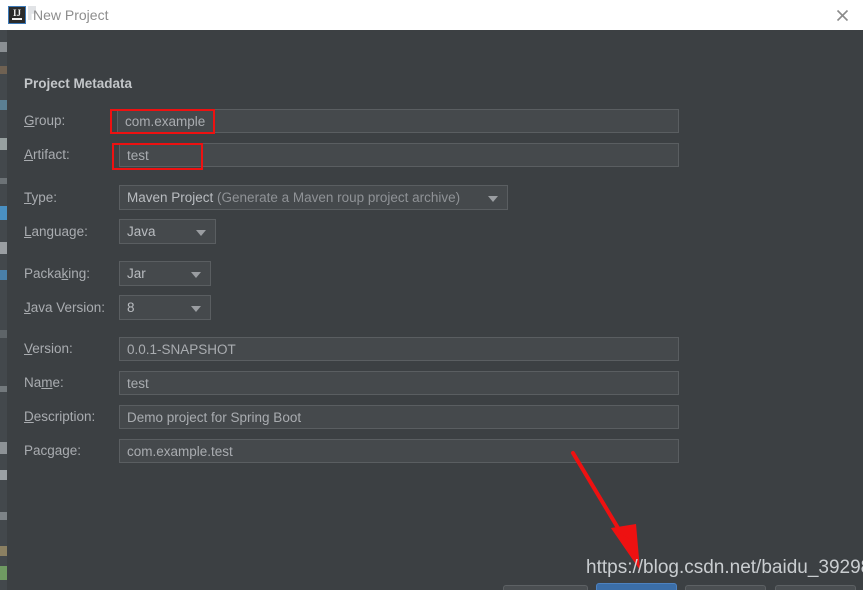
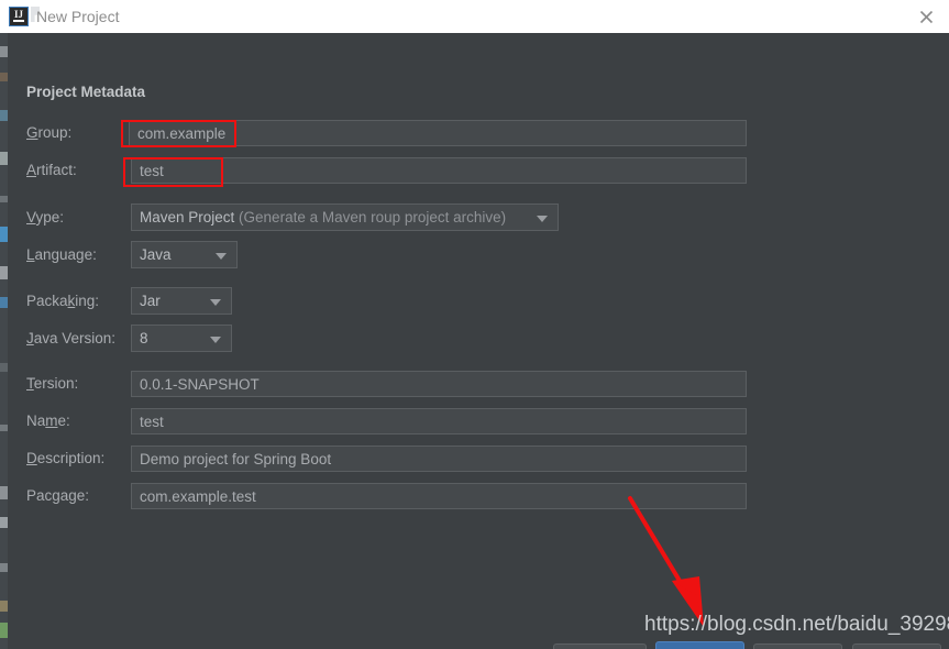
  IJ
  New Project
  Project Metadata
  Group:
  com.example
  Artifact:
  test
- Type:
+ Vype:
  Maven Project (Generate a Maven roup project archive)
  Language:
  Java
  Packaking:
  Jar
  Java Version:
  8
- Version:
+ Tersion:
  0.0.1-SNAPSHOT
  Name:
  test
  Description:
  Demo project for Spring Boot
  Pacgage:
  com.example.test
  https://blog.csdn.net/baidu_3929
